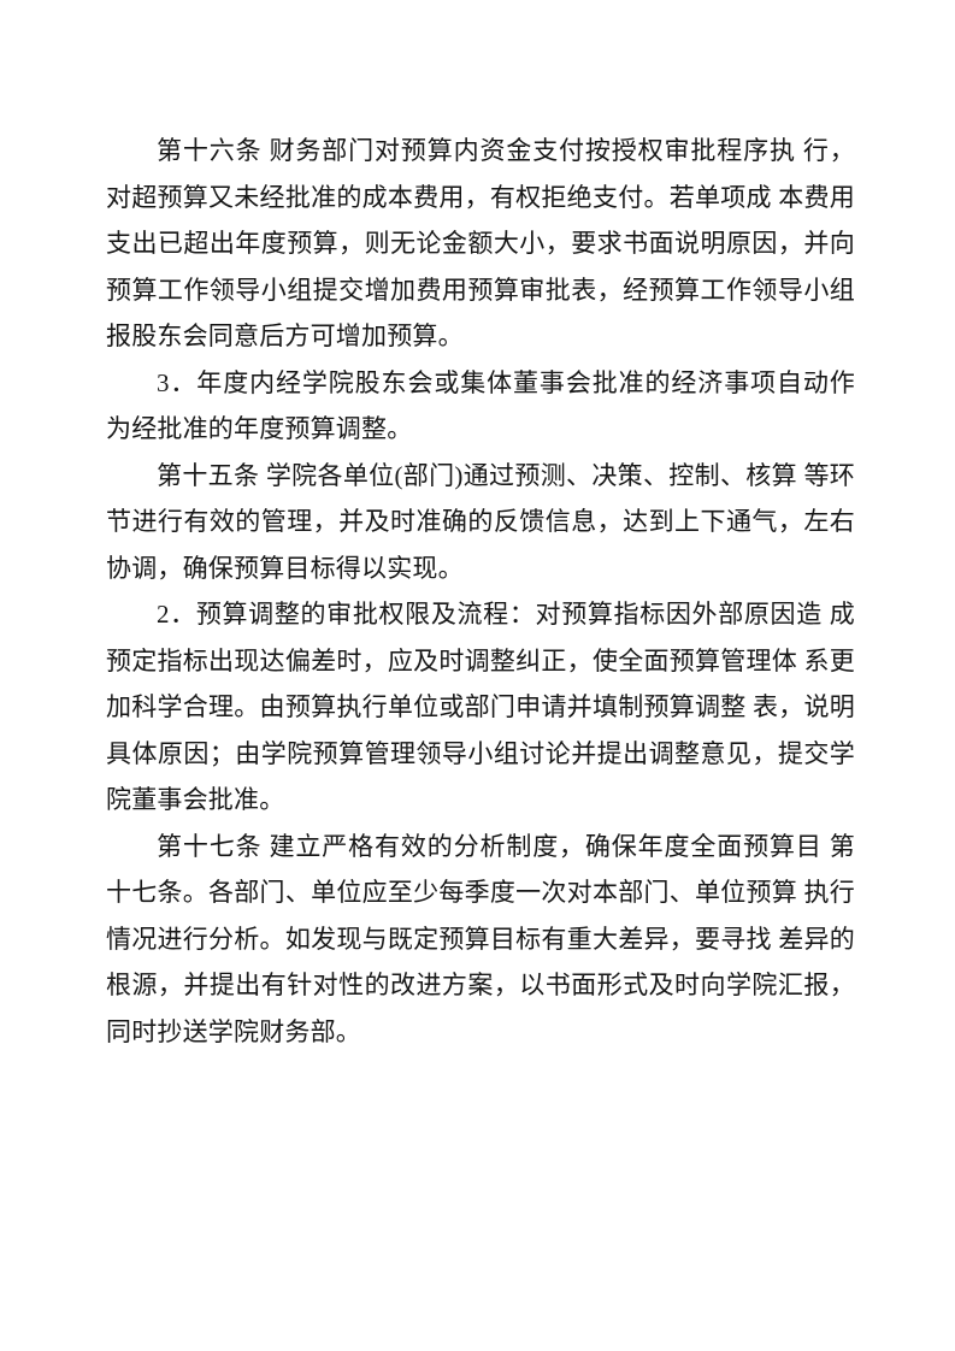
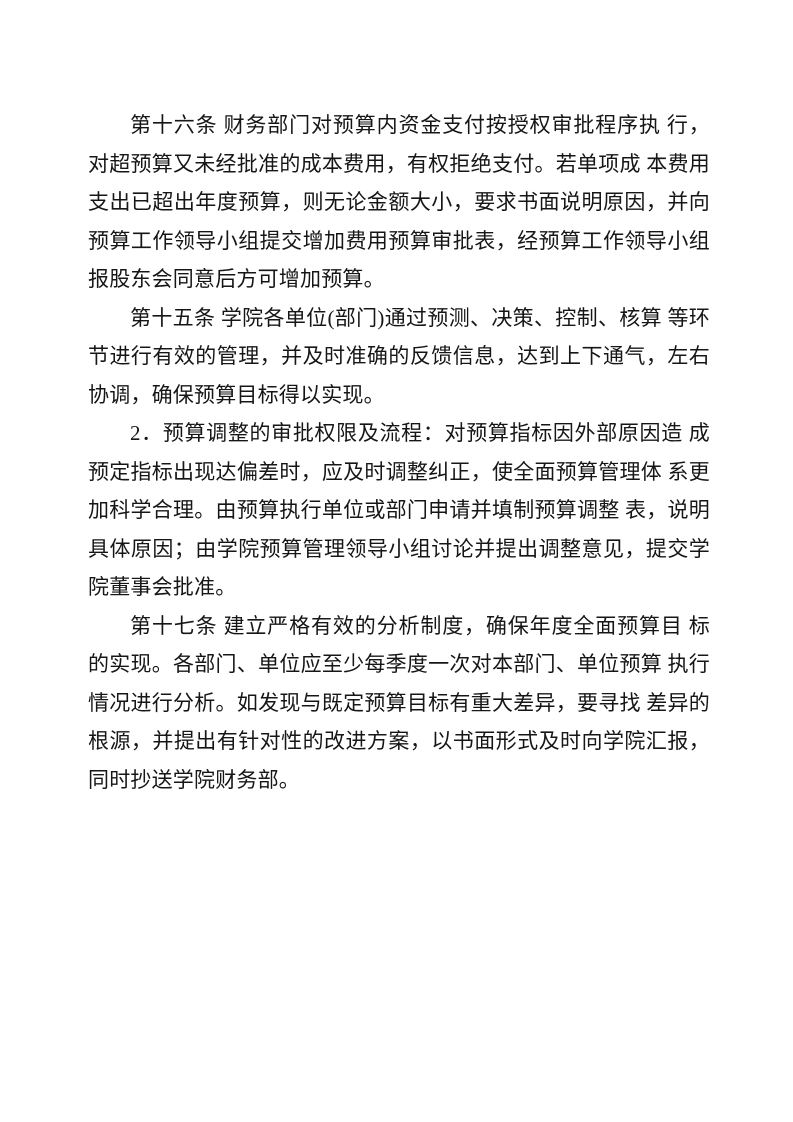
  第十六条 财务部门对预算内资金支付按授权审批程序执 行，对超预算又未经批准的成本费用，有权拒绝支付。若单项成 本费用支出已超出年度预算，则无论金额大小，要求书面说明原因，并向预算工作领导小组提交增加费用预算审批表，经预算工作领导小组报股东会同意后方可增加预算。
- 3．年度内经学院股东会或集体董事会批准的经济事项自动作为经批准的年度预算调整。
  第十五条 学院各单位(部门)通过预测、决策、控制、核算 等环节进行有效的管理，并及时准确的反馈信息，达到上下通气，左右协调，确保预算目标得以实现。
  2．预算调整的审批权限及流程：对预算指标因外部原因造 成预定指标出现达偏差时，应及时调整纠正，使全面预算管理体 系更加科学合理。由预算执行单位或部门申请并填制预算调整 表，说明具体原因；由学院预算管理领导小组讨论并提出调整意见，提交学院董事会批准。
- 第十七条 建立严格有效的分析制度，确保年度全面预算目 第十七条。各部门、单位应至少每季度一次对本部门、单位预算 执行情况进行分析。如发现与既定预算目标有重大差异，要寻找 差异的根源，并提出有针对性的改进方案，以书面形式及时向学院汇报，同时抄送学院财务部。
+ 第十七条 建立严格有效的分析制度，确保年度全面预算目 标的实现。各部门、单位应至少每季度一次对本部门、单位预算 执行情况进行分析。如发现与既定预算目标有重大差异，要寻找 差异的根源，并提出有针对性的改进方案，以书面形式及时向学院汇报，同时抄送学院财务部。
